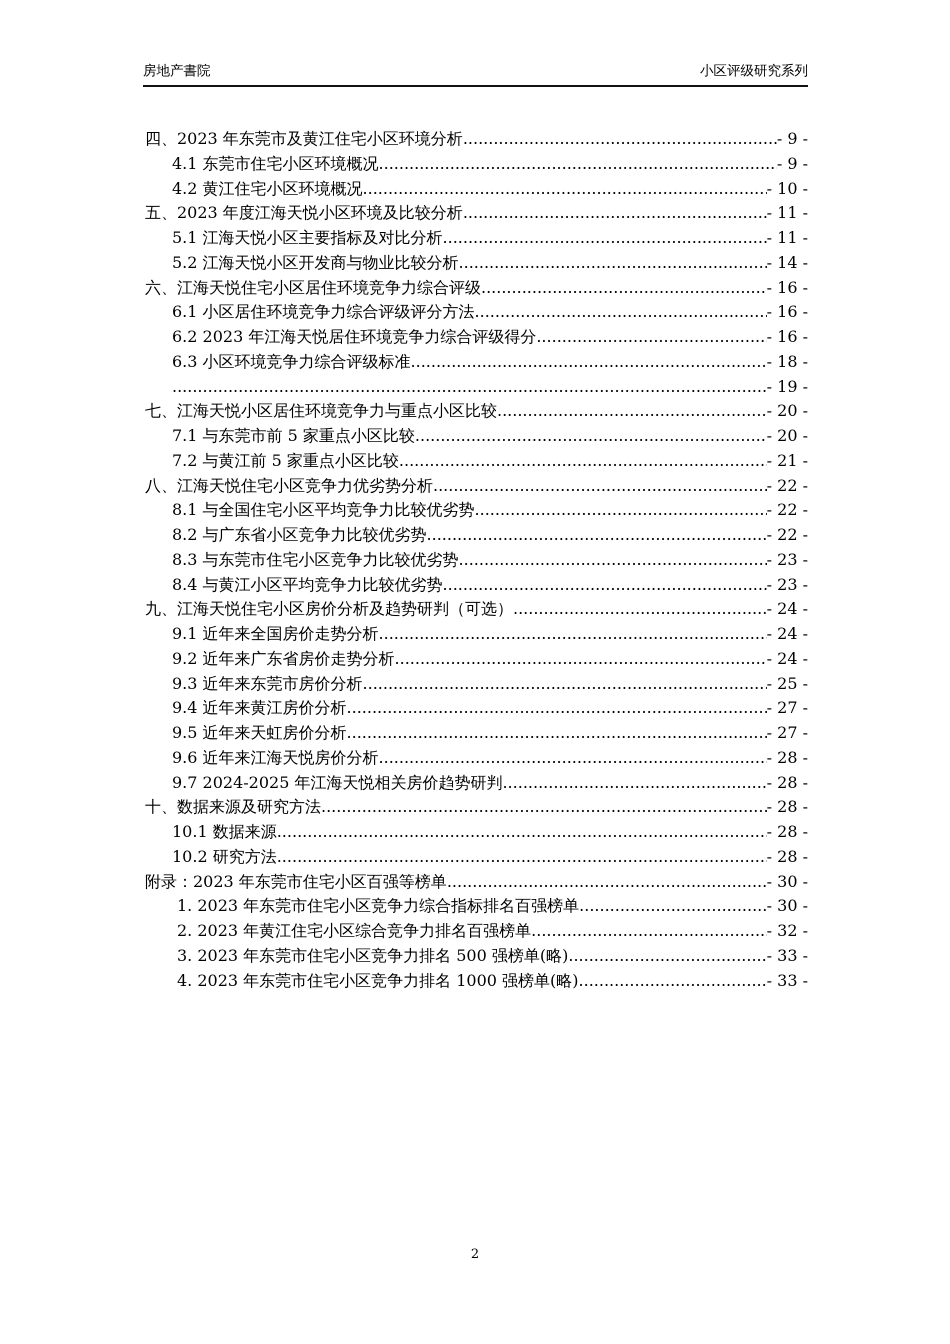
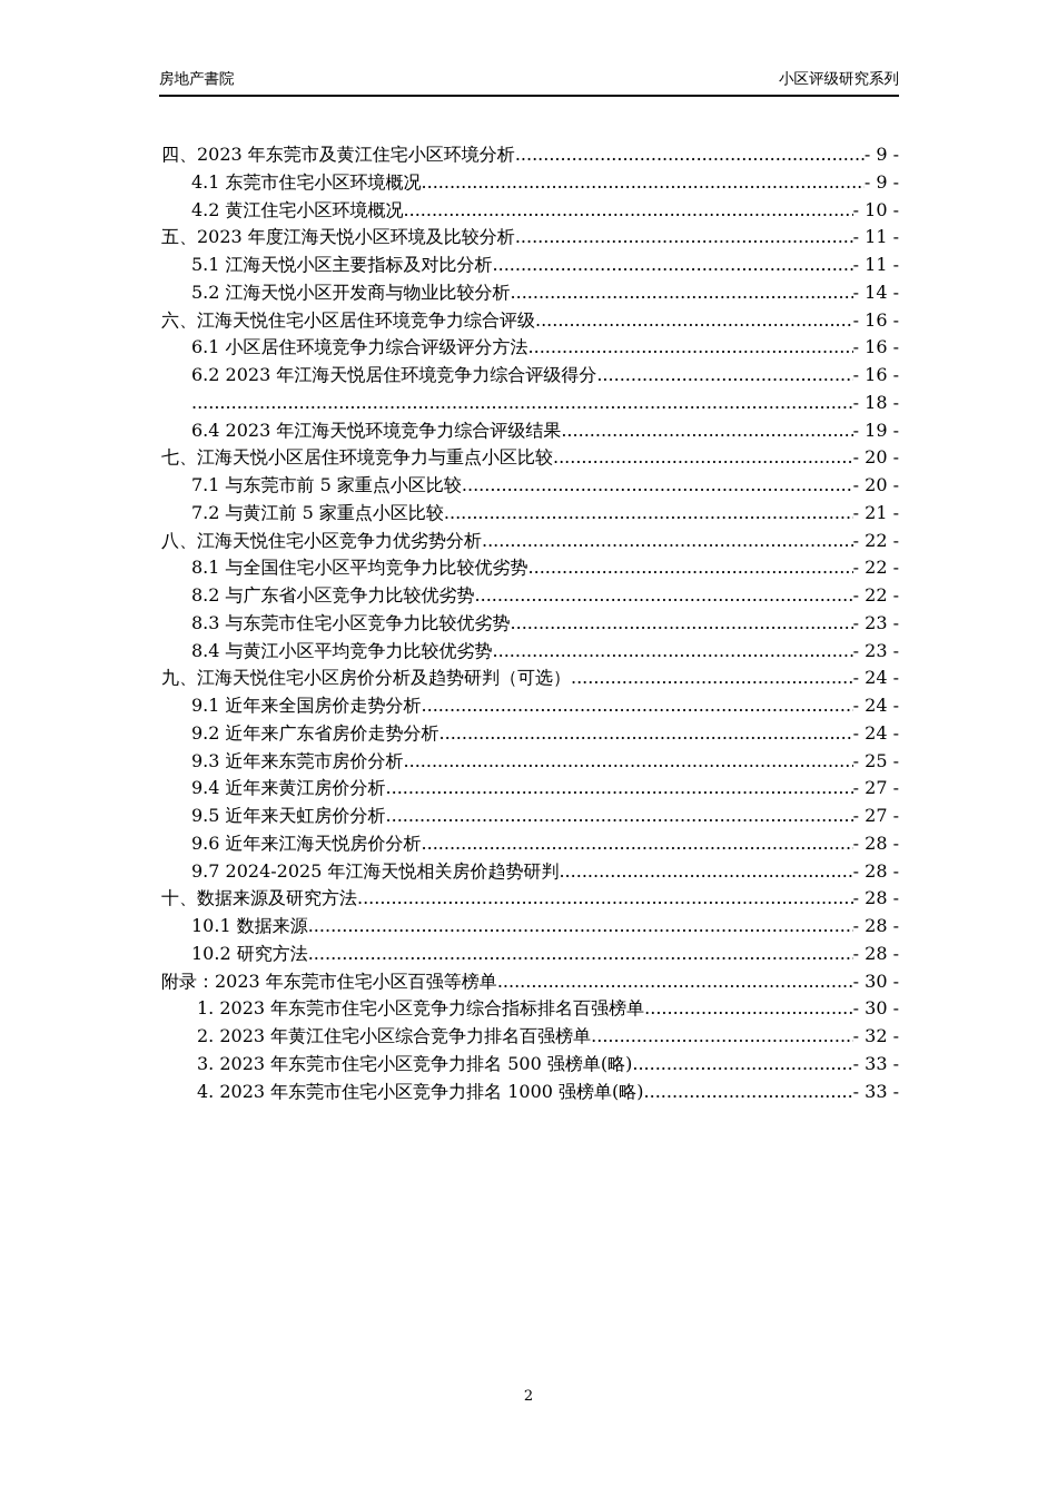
  房地产書院
  小区评级研究系列
  四、2023 年东莞市及黄江住宅小区环境分析
  - 9 -
  4.1 东莞市住宅小区环境概况
  - 9 -
  4.2 黄江住宅小区环境概况
  - 10 -
  五、2023 年度江海天悦小区环境及比较分析
  - 11 -
  5.1 江海天悦小区主要指标及对比分析
  - 11 -
  5.2 江海天悦小区开发商与物业比较分析
  - 14 -
  六、江海天悦住宅小区居住环境竞争力综合评级
  - 16 -
  6.1 小区居住环境竞争力综合评级评分方法
  - 16 -
  6.2 2023 年江海天悦居住环境竞争力综合评级得分
  - 16 -
- 6.3 小区环境竞争力综合评级标准
  - 18 -
+ 6.4 2023 年江海天悦环境竞争力综合评级结果
  - 19 -
  七、江海天悦小区居住环境竞争力与重点小区比较
  - 20 -
  7.1 与东莞市前 5 家重点小区比较
  - 20 -
  7.2 与黄江前 5 家重点小区比较
  - 21 -
  八、江海天悦住宅小区竞争力优劣势分析
  - 22 -
  8.1 与全国住宅小区平均竞争力比较优劣势
  - 22 -
  8.2 与广东省小区竞争力比较优劣势
  - 22 -
  8.3 与东莞市住宅小区竞争力比较优劣势
  - 23 -
  8.4 与黄江小区平均竞争力比较优劣势
  - 23 -
  九、江海天悦住宅小区房价分析及趋势研判（可选）
  - 24 -
  9.1 近年来全国房价走势分析
  - 24 -
  9.2 近年来广东省房价走势分析
  - 24 -
  9.3 近年来东莞市房价分析
  - 25 -
  9.4 近年来黄江房价分析
  - 27 -
  9.5 近年来天虹房价分析
  - 27 -
  9.6 近年来江海天悦房价分析
  - 28 -
  9.7 2024-2025 年江海天悦相关房价趋势研判
  - 28 -
  十、数据来源及研究方法
  - 28 -
  10.1 数据来源
  - 28 -
  10.2 研究方法
  - 28 -
  附录：2023 年东莞市住宅小区百强等榜单
  - 30 -
  1. 2023 年东莞市住宅小区竞争力综合指标排名百强榜单
  - 30 -
  2. 2023 年黄江住宅小区综合竞争力排名百强榜单
  - 32 -
  3. 2023 年东莞市住宅小区竞争力排名 500 强榜单(略)
  - 33 -
  4. 2023 年东莞市住宅小区竞争力排名 1000 强榜单(略)
  - 33 -
  2
